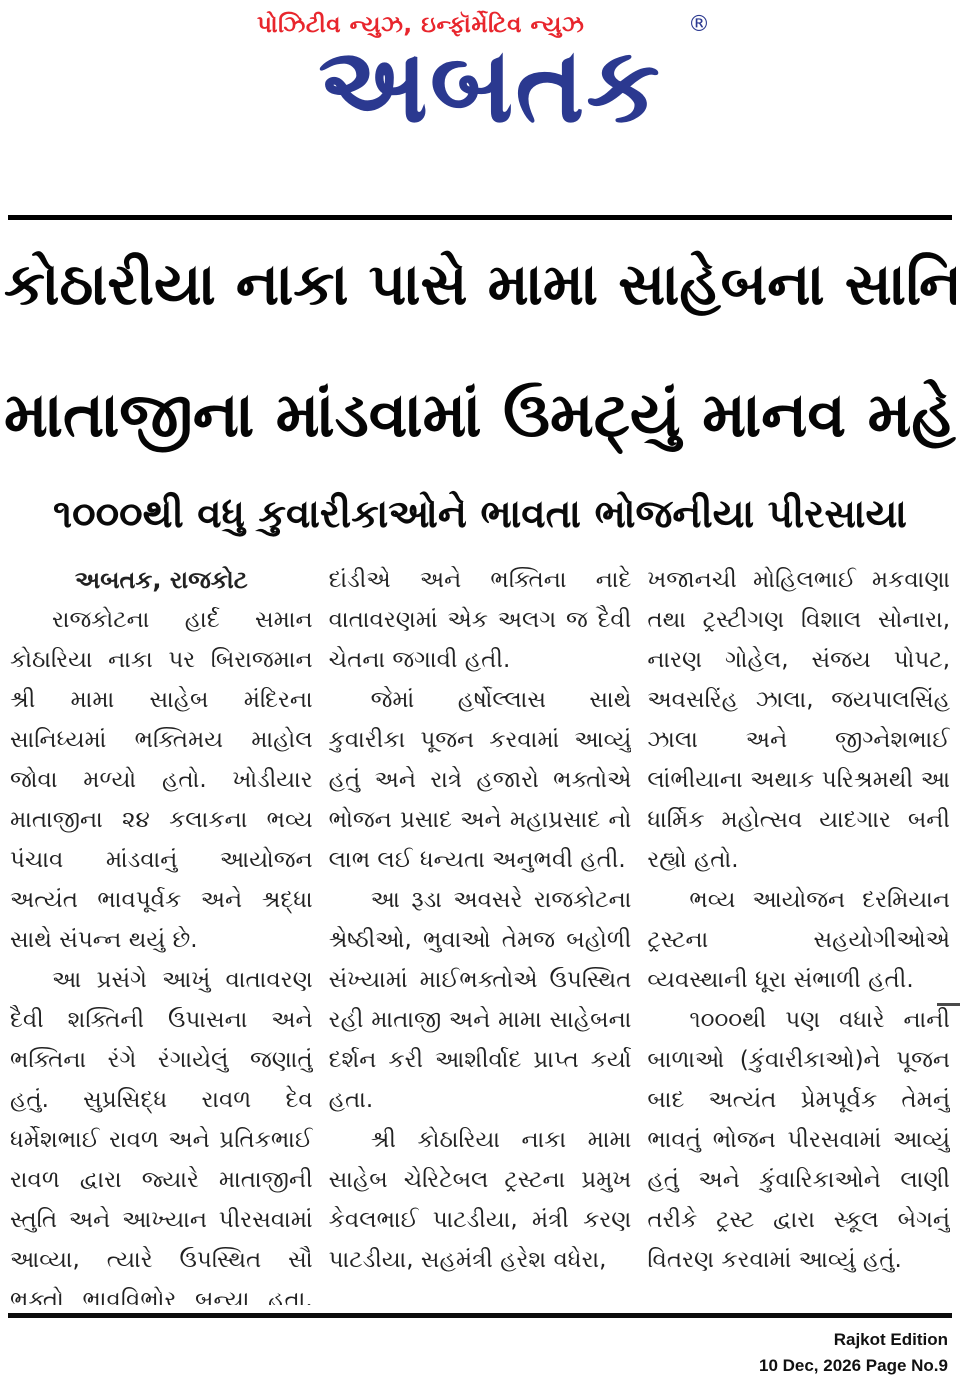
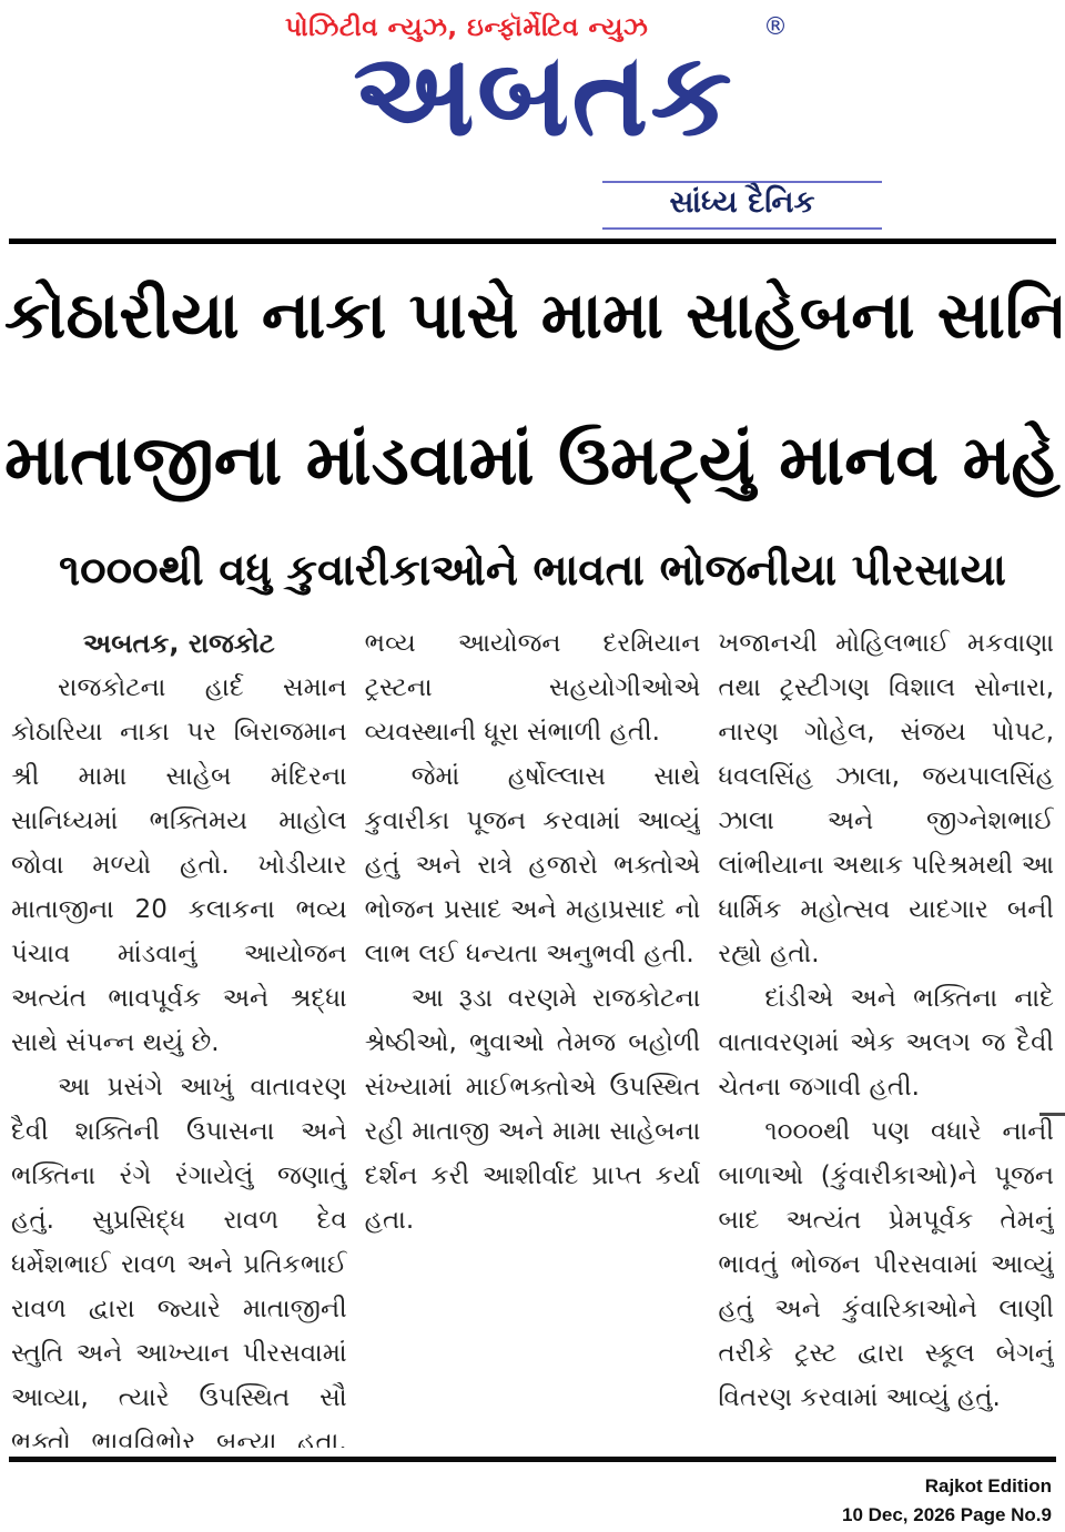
  પોઝિટીવ ન્યુઝ, ઇન્ફૉર્મેટિવ ન્યુઝ
  અબતક
  ®
+ સાંધ્ય દૈનિક
  કોઠારીયા નાકા પાસે મામા સાહેબના સાનિ
  માતાજીના માંડવામાં ઉમટ્યું માનવ મહે
  ૧૦૦૦થી વધુ કુવારીકાઓને ભાવતા ભોજનીયા પીરસાયા
  અબતક, રાજકોટ
- રાજકોટના હાર્દ સમાન કોઠારિયા નાકા પર બિરાજમાન શ્રી મામા સાહેબ મંદિરના સાનિધ્યમાં ભક્તિમય માહોલ જોવા મળ્યો હતો. ખોડીયાર માતાજીના ૨૪ કલાકના ભવ્ય પંચાવ માંડવાનું આયોજન અત્યંત ભાવપૂર્વક અને શ્રદ્ધા સાથે સંપન્ન થયું છે.
+ રાજકોટના હાર્દ સમાન કોઠારિયા નાકા પર બિરાજમાન શ્રી મામા સાહેબ મંદિરના સાનિધ્યમાં ભક્તિમય માહોલ જોવા મળ્યો હતો. ખોડીયાર માતાજીના 20 કલાકના ભવ્ય પંચાવ માંડવાનું આયોજન અત્યંત ભાવપૂર્વક અને શ્રદ્ધા સાથે સંપન્ન થયું છે.
  આ પ્રસંગે આખું વાતાવરણ દૈવી શક્તિની ઉપાસના અને ભક્તિના રંગે રંગાયેલું જણાતું હતું. સુપ્રસિદ્ધ રાવળ દેવ ધર્મેશભાઈ રાવળ અને પ્રતિકભાઈ રાવળ દ્વારા જ્યારે માતાજીની સ્તુતિ અને આખ્યાન પીરસવામાં આવ્યા, ત્યારે ઉપસ્થિત સૌ ભક્તો ભાવવિભોર બન્યા હતા.
- દાંડીએ અને ભક્તિના નાદે વાતાવરણમાં એક અલગ જ દૈવી ચેતના જગાવી હતી.
+ ભવ્ય આયોજન દરમિયાન ટ્રસ્ટના સહયોગીઓએ વ્યવસ્થાની ધૂરા સંભાળી હતી.
  જેમાં હર્ષોલ્લાસ સાથે કુવારીકા પૂજન કરવામાં આવ્યું હતું અને રાત્રે હજારો ભક્તોએ ભોજન પ્રસાદ અને મહાપ્રસાદ નો લાભ લઈ ધન્યતા અનુભવી હતી.
- આ રૂડા અવસરે રાજકોટના શ્રેષ્ઠીઓ, ભુવાઓ તેમજ બહોળી સંખ્યામાં માઈભક્તોએ ઉપસ્થિત રહી માતાજી અને મામા સાહેબના દર્શન કરી આશીર્વાદ પ્રાપ્ત કર્યા હતા.
+ આ રૂડા વરણમે રાજકોટના શ્રેષ્ઠીઓ, ભુવાઓ તેમજ બહોળી સંખ્યામાં માઈભક્તોએ ઉપસ્થિત રહી માતાજી અને મામા સાહેબના દર્શન કરી આશીર્વાદ પ્રાપ્ત કર્યા હતા.
- શ્રી કોઠારિયા નાકા મામા સાહેબ ચેરિટેબલ ટ્રસ્ટના પ્રમુખ કેવલભાઈ પાટડીયા, મંત્રી કરણ પાટડીયા, સહમંત્રી હરેશ વધેરા,
- ખજાનચી મોહિલભાઈ મકવાણા તથા ટ્રસ્ટીગણ વિશાલ સોનારા, નારણ ગોહેલ, સંજય પોપટ, અવસરિંહ ઝાલા, જયપાલસિંહ ઝાલા અને જીગ્નેશભાઈ લાંભીયાના અથાક પરિશ્રમથી આ ધાર્મિક મહોત્સવ યાદગાર બની રહ્યો હતો.
+ ખજાનચી મોહિલભાઈ મકવાણા તથા ટ્રસ્ટીગણ વિશાલ સોનારા, નારણ ગોહેલ, સંજય પોપટ, ધવલસિંહ ઝાલા, જયપાલસિંહ ઝાલા અને જીગ્નેશભાઈ લાંભીયાના અથાક પરિશ્રમથી આ ધાર્મિક મહોત્સવ યાદગાર બની રહ્યો હતો.
- ભવ્ય આયોજન દરમિયાન ટ્રસ્ટના સહયોગીઓએ વ્યવસ્થાની ધૂરા સંભાળી હતી.
+ દાંડીએ અને ભક્તિના નાદે વાતાવરણમાં એક અલગ જ દૈવી ચેતના જગાવી હતી.
  ૧૦૦૦થી પણ વધારે નાની બાળાઓ (કુંવારીકાઓ)ને પૂજન બાદ અત્યંત પ્રેમપૂર્વક તેમનું ભાવતું ભોજન પીરસવામાં આવ્યું હતું અને કુંવારિકાઓને લાણી તરીકે ટ્રસ્ટ દ્વારા સ્કૂલ બેગનું વિતરણ કરવામાં આવ્યું હતું.
  Rajkot Edition
  10 Dec, 2026 Page No.9
